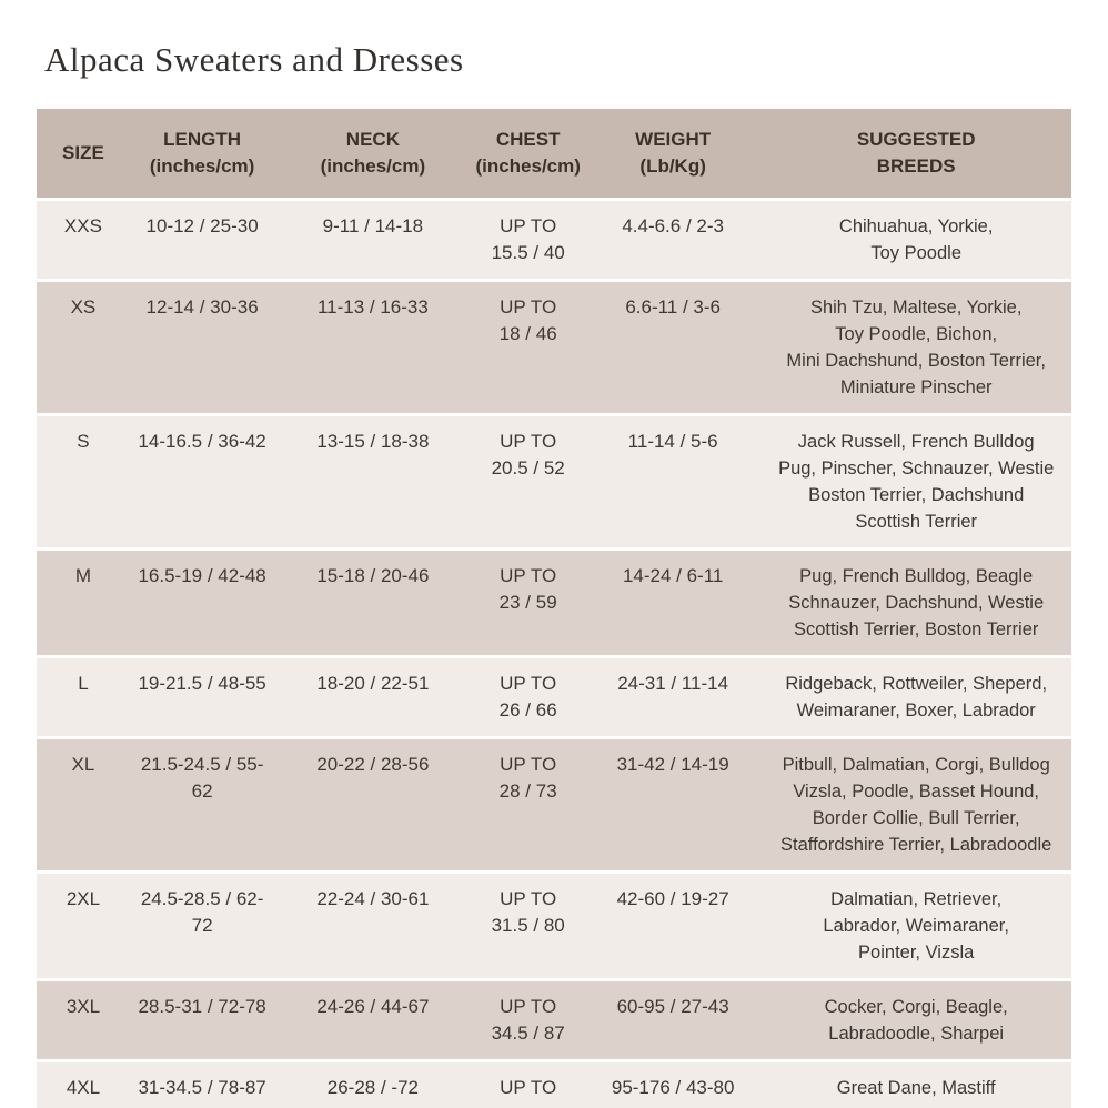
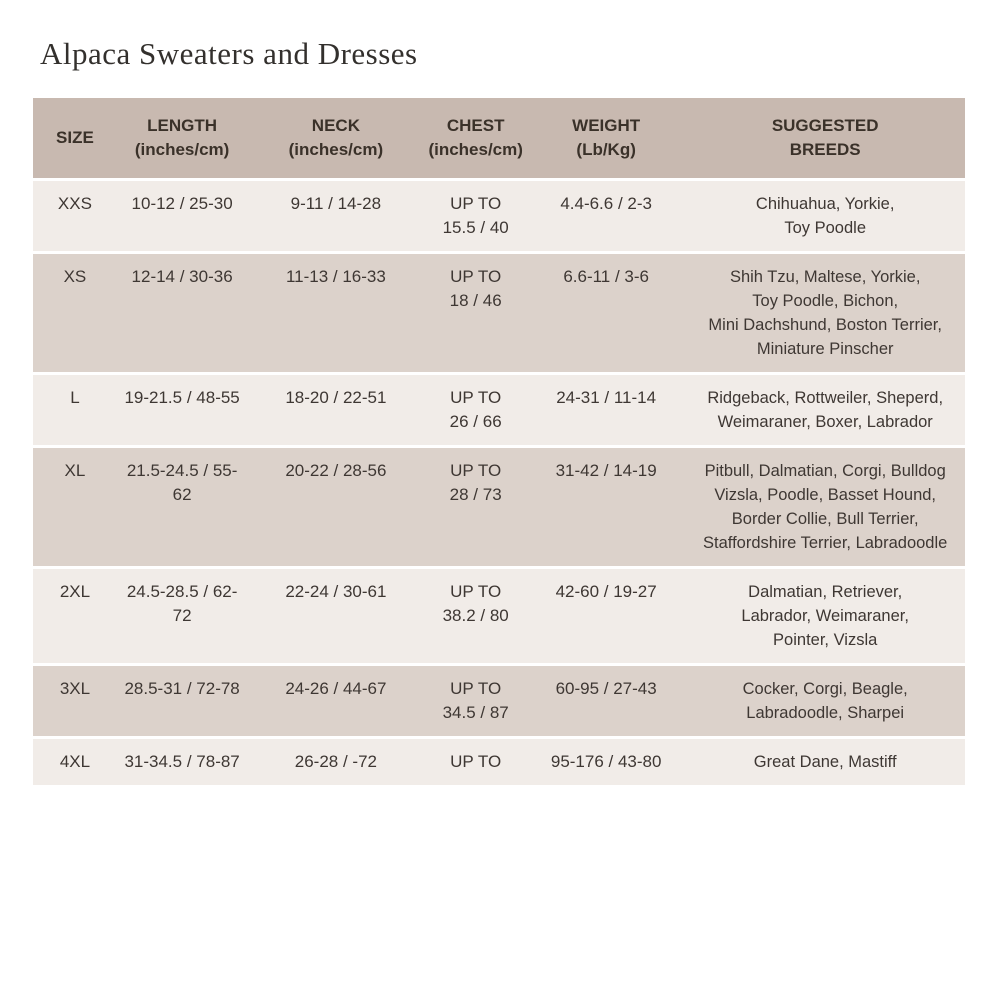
  Alpaca Sweaters and Dresses
  SIZE	LENGTH (inches/cm)	NECK (inches/cm)	CHEST (inches/cm)	WEIGHT (Lb/Kg)	SUGGESTED BREEDS
- XXS	10-12 / 25-30	9-11 / 14-18	UP TO 15.5 / 40	4.4-6.6 / 2-3	Chihuahua, Yorkie, Toy Poodle
+ XXS	10-12 / 25-30	9-11 / 14-28	UP TO 15.5 / 40	4.4-6.6 / 2-3	Chihuahua, Yorkie, Toy Poodle
  XS	12-14 / 30-36	11-13 / 16-33	UP TO 18 / 46	6.6-11 / 3-6	Shih Tzu, Maltese, Yorkie, Toy Poodle, Bichon, Mini Dachshund, Boston Terrier, Miniature Pinscher
- S	14-16.5 / 36-42	13-15 / 18-38	UP TO 20.5 / 52	11-14 / 5-6	Jack Russell, French Bulldog Pug, Pinscher, Schnauzer, Westie Boston Terrier, Dachshund Scottish Terrier
- M	16.5-19 / 42-48	15-18 / 20-46	UP TO 23 / 59	14-24 / 6-11	Pug, French Bulldog, Beagle Schnauzer, Dachshund, Westie Scottish Terrier, Boston Terrier
  L	19-21.5 / 48-55	18-20 / 22-51	UP TO 26 / 66	24-31 / 11-14	Ridgeback, Rottweiler, Sheperd, Weimaraner, Boxer, Labrador
  XL	21.5-24.5 / 55-62	20-22 / 28-56	UP TO 28 / 73	31-42 / 14-19	Pitbull, Dalmatian, Corgi, Bulldog Vizsla, Poodle, Basset Hound, Border Collie, Bull Terrier, Staffordshire Terrier, Labradoodle
- 2XL	24.5-28.5 / 62-72	22-24 / 30-61	UP TO 31.5 / 80	42-60 / 19-27	Dalmatian, Retriever, Labrador, Weimaraner, Pointer, Vizsla
+ 2XL	24.5-28.5 / 62-72	22-24 / 30-61	UP TO 38.2 / 80	42-60 / 19-27	Dalmatian, Retriever, Labrador, Weimaraner, Pointer, Vizsla
  3XL	28.5-31 / 72-78	24-26 / 44-67	UP TO 34.5 / 87	60-95 / 27-43	Cocker, Corgi, Beagle, Labradoodle, Sharpei
  4XL	31-34.5 / 78-87	26-28 / -72	UP TO	95-176 / 43-80	Great Dane, Mastiff
